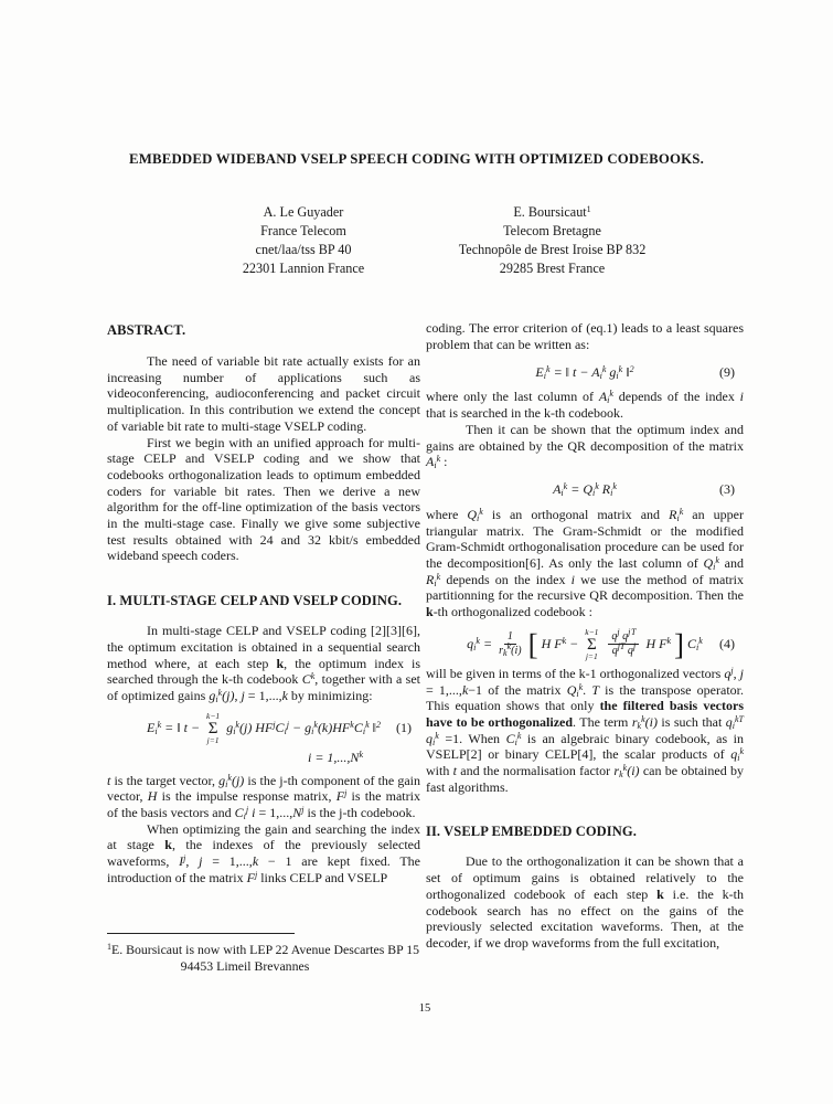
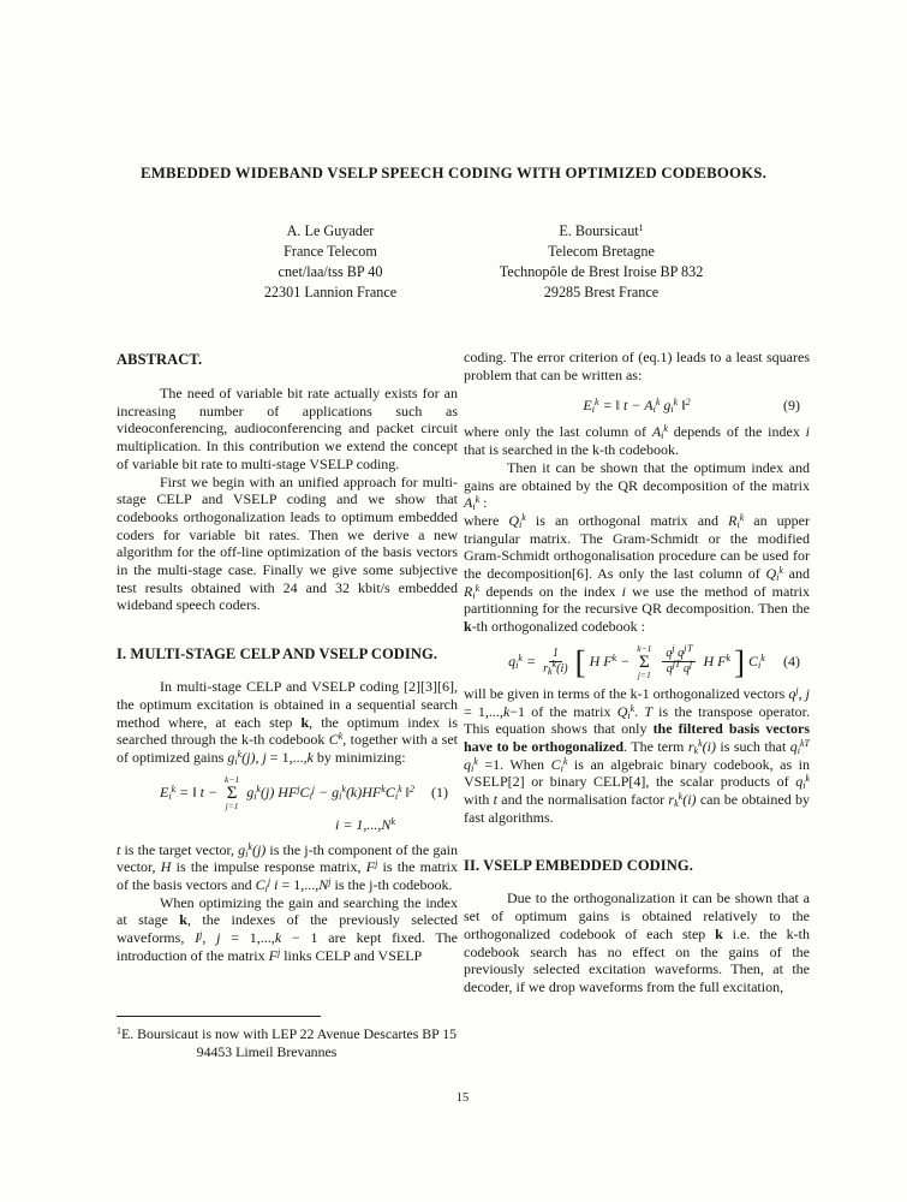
  EMBEDDED WIDEBAND VSELP SPEECH CODING WITH OPTIMIZED CODEBOOKS.
  A. Le Guyader
  France Telecom
  cnet/laa/tss BP 40
  22301 Lannion France
  E. Boursicaut1
  Telecom Bretagne
  Technopôle de Brest Iroise BP 832
  29285 Brest France
  ABSTRACT.
  The need of variable bit rate actually exists for an increasing number of applications such as videoconferencing, audioconferencing and packet circuit multiplication. In this contribution we extend the concept of variable bit rate to multi-stage VSELP coding.
  First we begin with an unified approach for multi-stage CELP and VSELP coding and we show that codebooks orthogonalization leads to optimum embedded coders for variable bit rates. Then we derive a new algorithm for the off-line optimization of the basis vectors in the multi-stage case. Finally we give some subjective test results obtained with 24 and 32 kbit/s embedded wideband speech coders.
  I. MULTI-STAGE CELP AND VSELP CODING.
  In multi-stage CELP and VSELP coding [2][3][6], the optimum excitation is obtained in a sequential search method where, at each step k, the optimum index is searched through the k-th codebook Ck, together with a set of optimized gains gik(j), j = 1,...,k by minimizing:
  Eik = ‖ t −
  k−1
  Σ
  j=1
  gik(j) HFjCij − gik(k)HFkCik ‖2
  (1)
  i = 1,...,Nk
  t is the target vector, gik(j) is the j-th component of the gain vector, H is the impulse response matrix, Fj is the matrix of the basis vectors and Cij i = 1,...,Nj is the j-th codebook.
  When optimizing the gain and searching the index at stage k, the indexes of the previously selected waveforms, Ij, j = 1,...,k − 1 are kept fixed. The introduction of the matrix Fj links CELP and VSELP
  coding. The error criterion of (eq.1) leads to a least squares problem that can be written as:
  Eik = ‖ t − Aik gik ‖2
  (9)
  where only the last column of Aik depends of the index i that is searched in the k-th codebook.
  Then it can be shown that the optimum index and gains are obtained by the QR decomposition of the matrix Aik :
- Aik = Qik Rik
- (3)
  where Qik is an orthogonal matrix and Rik an upper triangular matrix. The Gram-Schmidt or the modified Gram-Schmidt orthogonalisation procedure can be used for the decomposition[6]. As only the last column of Qik and Rik depends on the index i we use the method of matrix partitionning for the recursive QR decomposition. Then the k-th orthogonalized codebook :
  qik =
  1
  rkk(i)
  [ H Fk −
  k−1
  Σ
  j=1
  qj qj T
  qjT qj
  H Fk ] Cik
  (4)
  will be given in terms of the k-1 orthogonalized vectors qj, j = 1,...,k−1 of the matrix Qik. T is the transpose operator. This equation shows that only the filtered basis vectors have to be orthogonalized. The term rkk(i) is such that qikT qik =1. When Cik is an algebraic binary codebook, as in VSELP[2] or binary CELP[4], the scalar products of qik with t and the normalisation factor rkk(i) can be obtained by fast algorithms.
  II. VSELP EMBEDDED CODING.
  Due to the orthogonalization it can be shown that a set of optimum gains is obtained relatively to the orthogonalized codebook of each step k i.e. the k-th codebook search has no effect on the gains of the previously selected excitation waveforms. Then, at the decoder, if we drop waveforms from the full excitation,
  1E. Boursicaut is now with LEP 22 Avenue Descartes BP 15
  94453 Limeil Brevannes
  15
